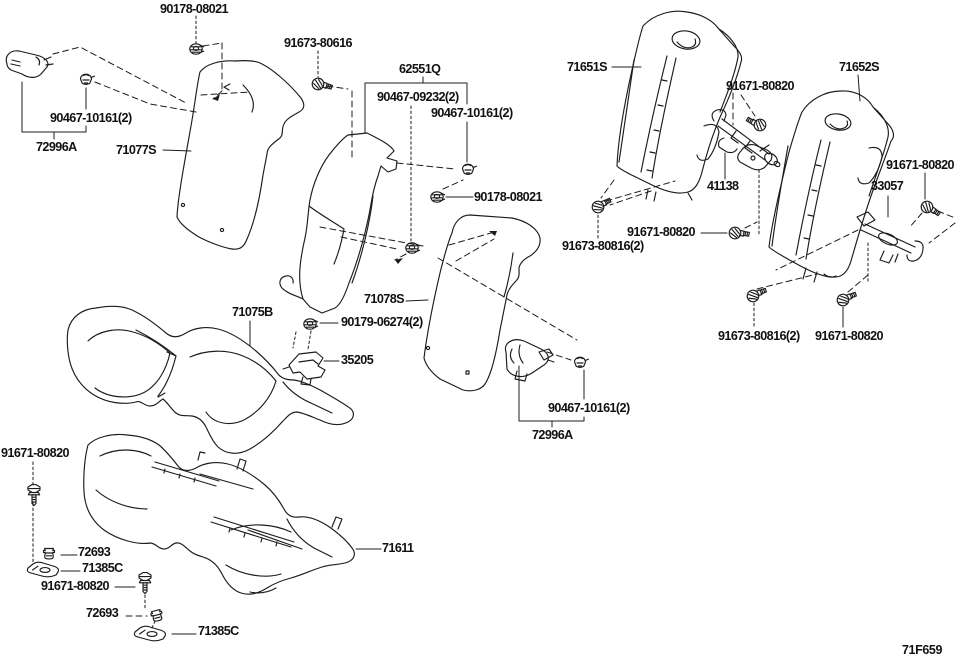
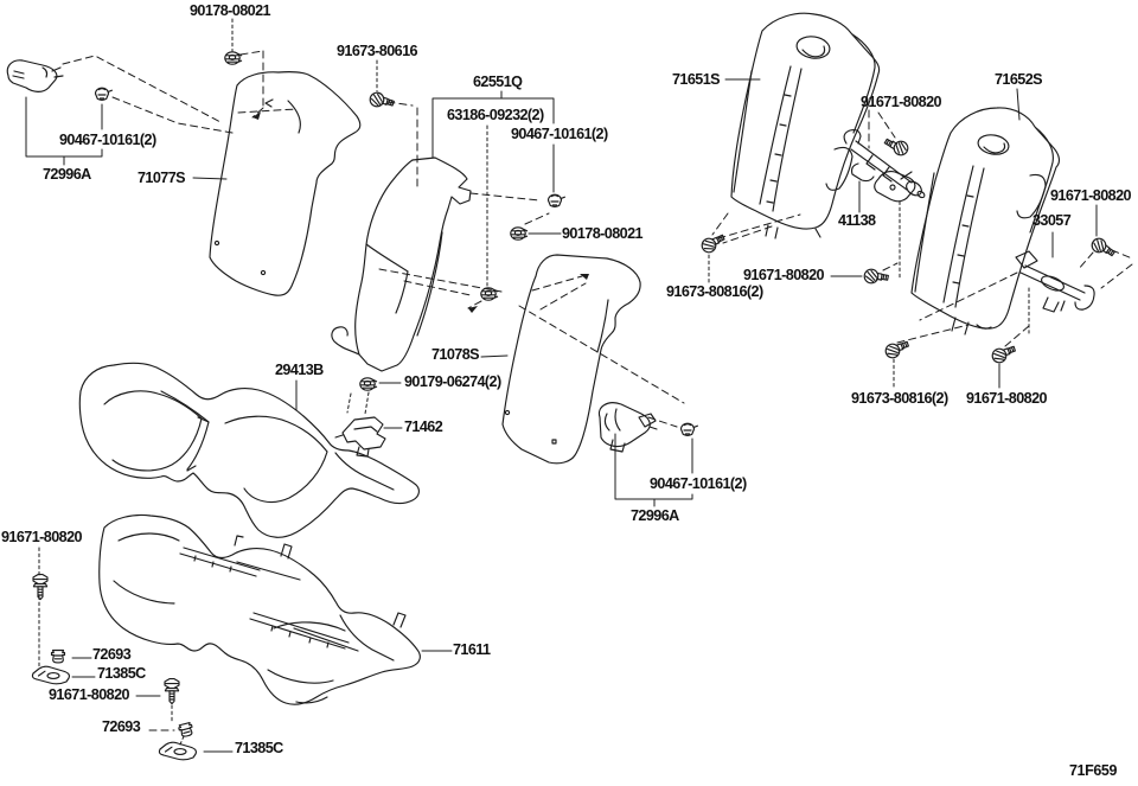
  90178-08021
  91673-80616
  62551Q
- 90467-09232(2)
+ 63186-09232(2)
  90467-10161(2)
  71651S
  91671-80820
  71652S
  91671-80820
  90467-10161(2)
  72996A
  71077S
  90178-08021
  41138
  33057
  91673-80816(2)
  91671-80820
  71078S
- 71075B
+ 29413B
  90179-06274(2)
- 35205
+ 71462
  91673-80816(2)
  91671-80820
  90467-10161(2)
  72996A
  91671-80820
  72693
  71385C
  91671-80820
  71611
  72693
  71385C
  71F659
